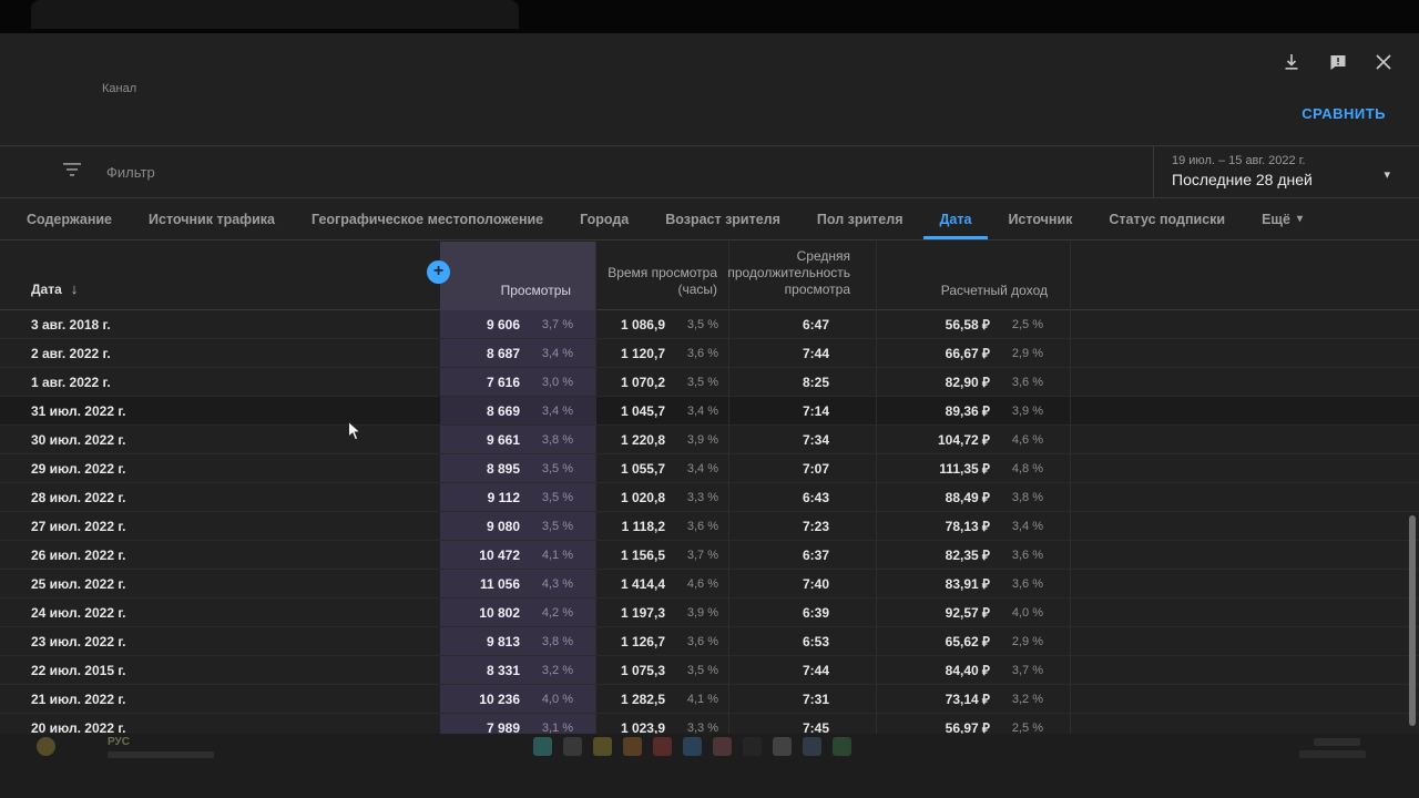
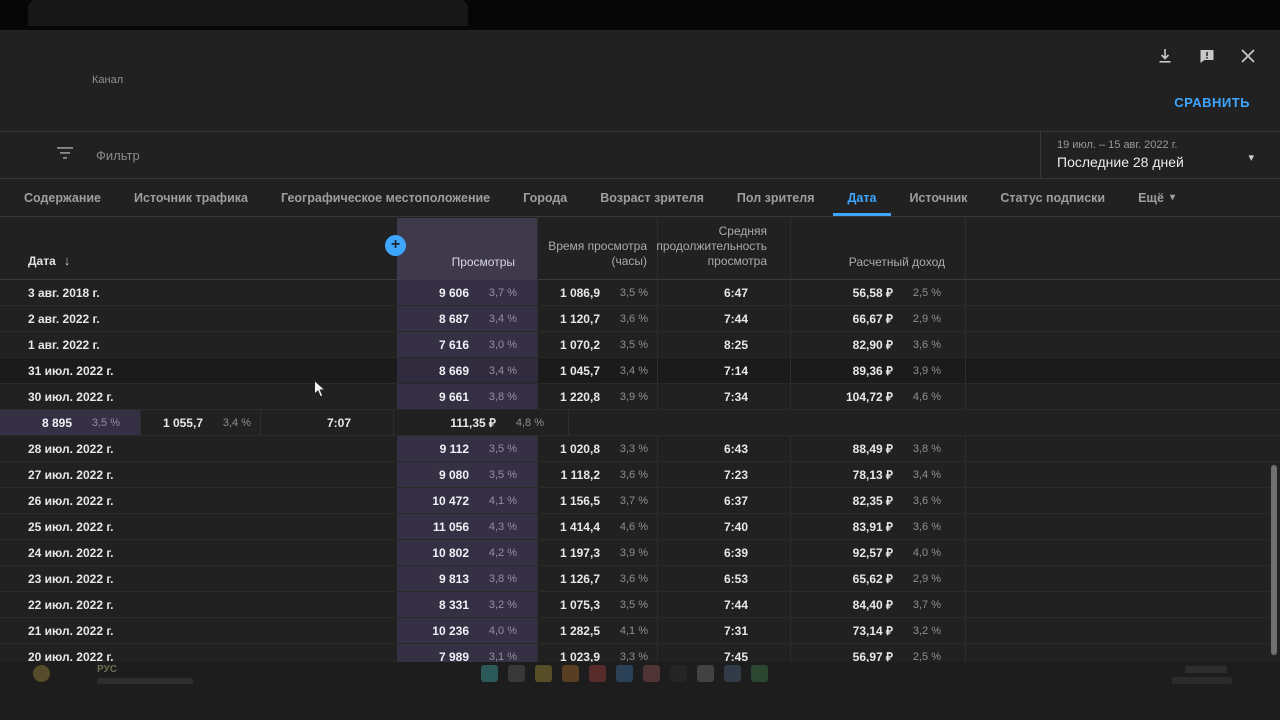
  Канал
  СРАВНИТЬ
  Фильтр
  19 июл. – 15 авг. 2022 г.
  Последние 28 дней
  ▾
  Содержание
  Источник трафика
  Географическое местоположение
  Города
  Возраст зрителя
  Пол зрителя
  Дата
  Источник
  Статус подписки
  Ещё
  ▾
  Дата ↓
  Просмотры
  Время просмотра (часы)
  Средняя продолжительность просмотра
  Расчетный доход
  +
  3 авг. 2018 г.
  9 606
  3,7 %
  1 086,9
  3,5 %
  6:47
  56,58 ₽
  2,5 %
  2 авг. 2022 г.
  8 687
  3,4 %
  1 120,7
  3,6 %
  7:44
  66,67 ₽
  2,9 %
  1 авг. 2022 г.
  7 616
  3,0 %
  1 070,2
  3,5 %
  8:25
  82,90 ₽
  3,6 %
  31 июл. 2022 г.
  8 669
  3,4 %
  1 045,7
  3,4 %
  7:14
  89,36 ₽
  3,9 %
  30 июл. 2022 г.
  9 661
  3,8 %
  1 220,8
  3,9 %
  7:34
  104,72 ₽
  4,6 %
- 29 июл. 2022 г.
  8 895
  3,5 %
  1 055,7
  3,4 %
  7:07
  111,35 ₽
  4,8 %
  28 июл. 2022 г.
  9 112
  3,5 %
  1 020,8
  3,3 %
  6:43
  88,49 ₽
  3,8 %
  27 июл. 2022 г.
  9 080
  3,5 %
  1 118,2
  3,6 %
  7:23
  78,13 ₽
  3,4 %
  26 июл. 2022 г.
  10 472
  4,1 %
  1 156,5
  3,7 %
  6:37
  82,35 ₽
  3,6 %
  25 июл. 2022 г.
  11 056
  4,3 %
  1 414,4
  4,6 %
  7:40
  83,91 ₽
  3,6 %
  24 июл. 2022 г.
  10 802
  4,2 %
  1 197,3
  3,9 %
  6:39
  92,57 ₽
  4,0 %
  23 июл. 2022 г.
  9 813
  3,8 %
  1 126,7
  3,6 %
  6:53
  65,62 ₽
  2,9 %
- 22 июл. 2015 г.
+ 22 июл. 2022 г.
  8 331
  3,2 %
  1 075,3
  3,5 %
  7:44
  84,40 ₽
  3,7 %
  21 июл. 2022 г.
  10 236
  4,0 %
  1 282,5
  4,1 %
  7:31
  73,14 ₽
  3,2 %
  20 июл. 2022 г.
  7 989
  3,1 %
  1 023,9
  3,3 %
  7:45
  56,97 ₽
  2,5 %
  РУС
